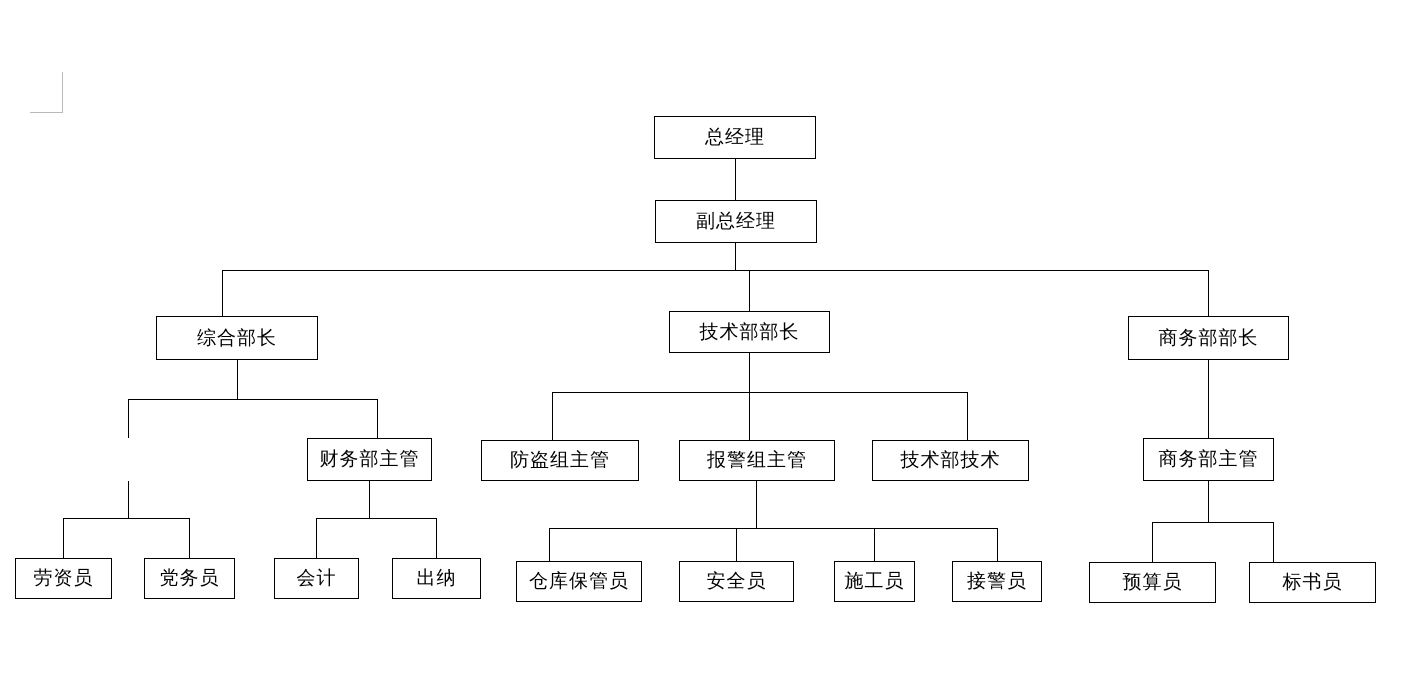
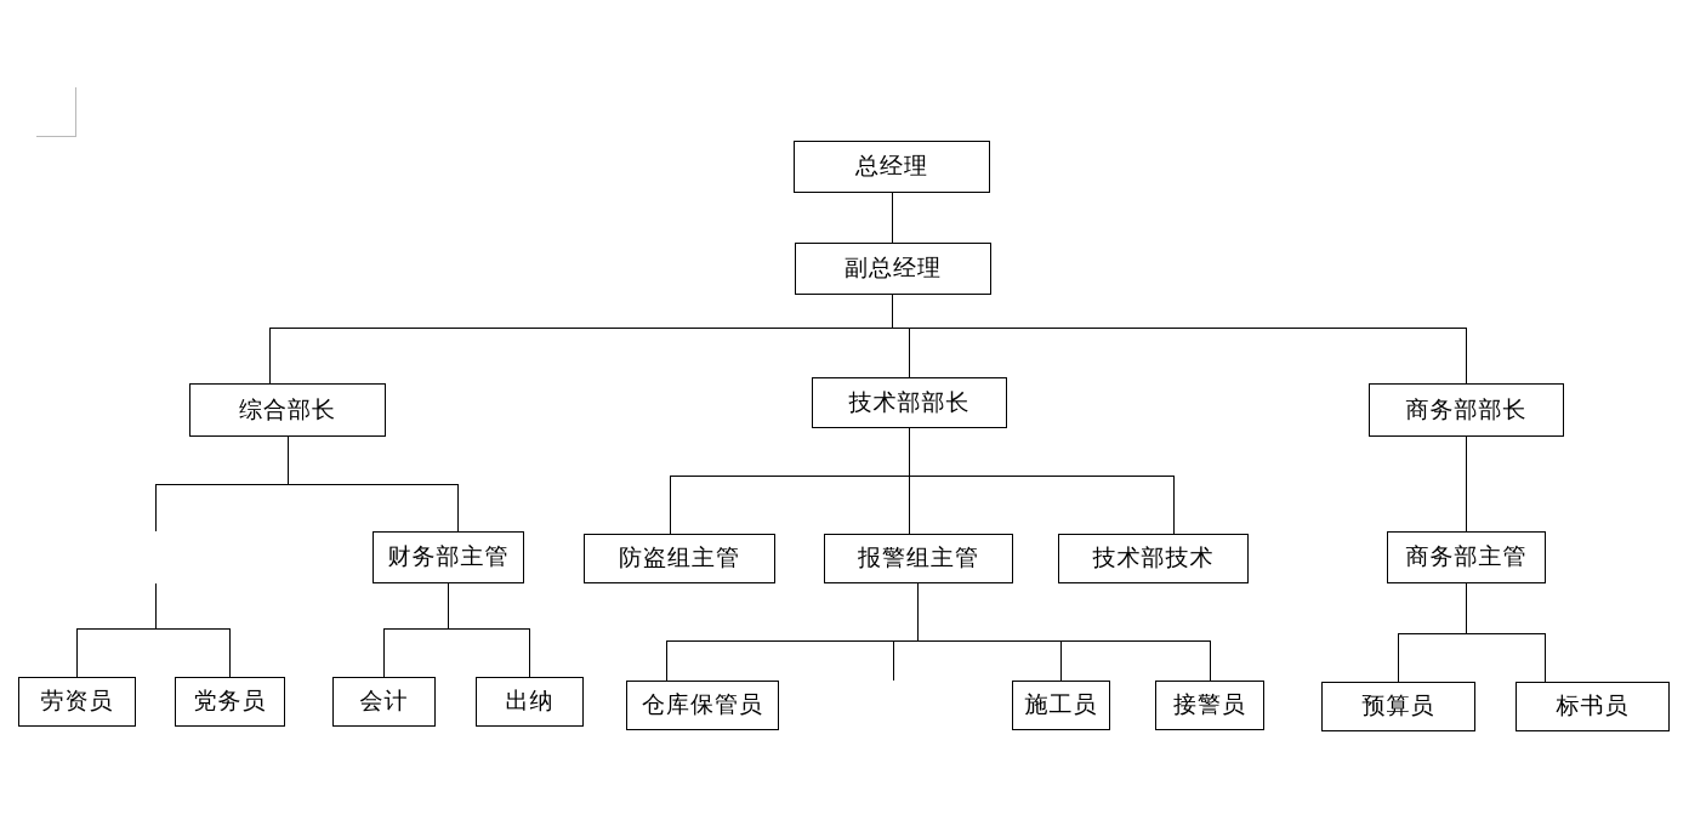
  总经理
  副总经理
  综合部长
  技术部部长
  商务部部长
  财务部主管
  防盗组主管
  报警组主管
  技术部技术
  商务部主管
  劳资员
  党务员
  会计
  出纳
  仓库保管员
- 安全员
  施工员
  接警员
  预算员
  标书员
